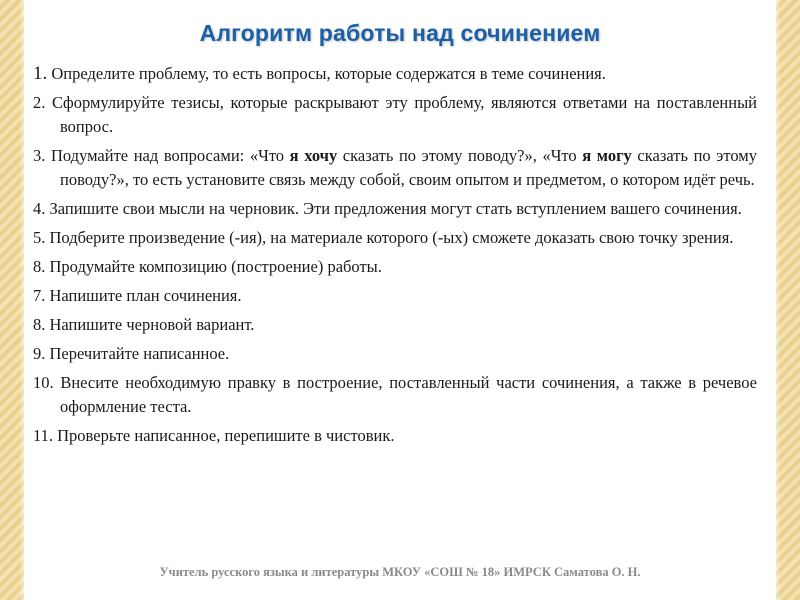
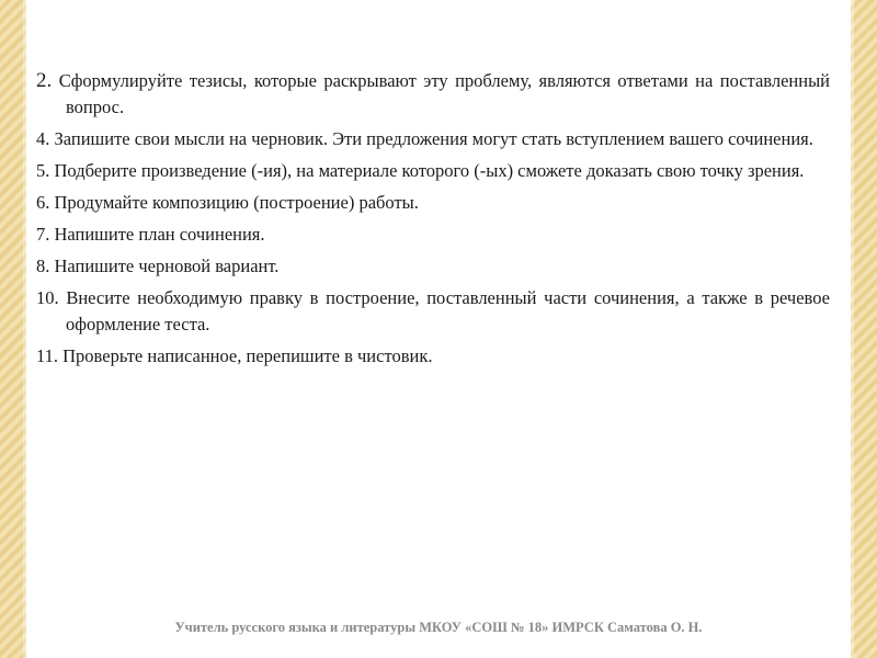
- Алгоритм работы над сочинением
- 1. Определите проблему, то есть вопросы, которые содержатся в теме сочинения.
  2. Сформулируйте тезисы, которые раскрывают эту проблему, являются ответами на поставленный вопрос.
- 3. Подумайте над вопросами: «Что я хочу сказать по этому поводу?», «Что я могу сказать по этому поводу?», то есть установите связь между собой, своим опытом и предметом, о котором идёт речь.
  4. Запишите свои мысли на черновик. Эти предложения могут стать вступлением вашего сочинения.
  5. Подберите произведение (-ия), на материале которого (-ых) сможете доказать свою точку зрения.
- 8. Продумайте композицию (построение) работы.
+ 6. Продумайте композицию (построение) работы.
  7. Напишите план сочинения.
  8. Напишите черновой вариант.
- 9. Перечитайте написанное.
  10. Внесите необходимую правку в построение, поставленный части сочинения, а также в речевое оформление теста.
  11. Проверьте написанное, перепишите в чистовик.
  Учитель русского языка и литературы МКОУ «СОШ № 18» ИМРСК Саматова О. Н.
